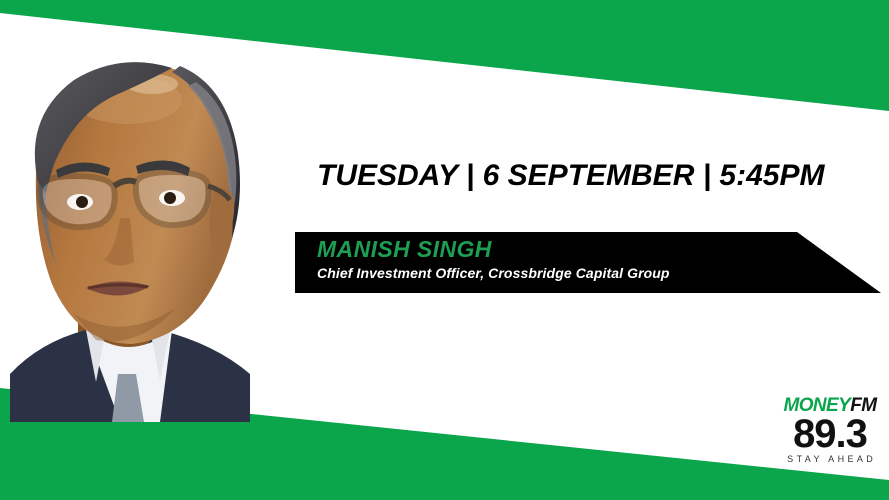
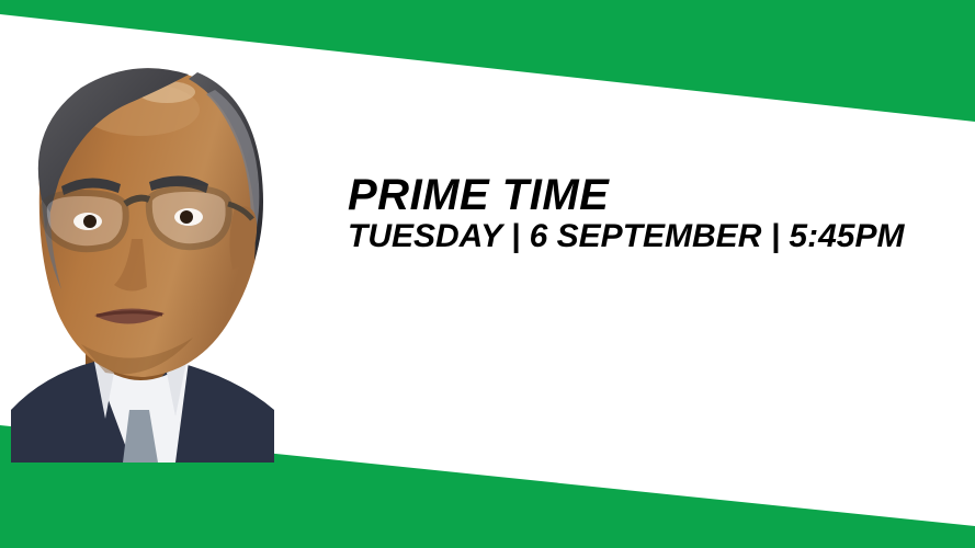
+ PRIME TIME
  TUESDAY | 6 SEPTEMBER | 5:45PM
- MANISH SINGH
- Chief Investment Officer, Crossbridge Capital Group
- MONEYFM
- 89.3
- STAY AHEAD
